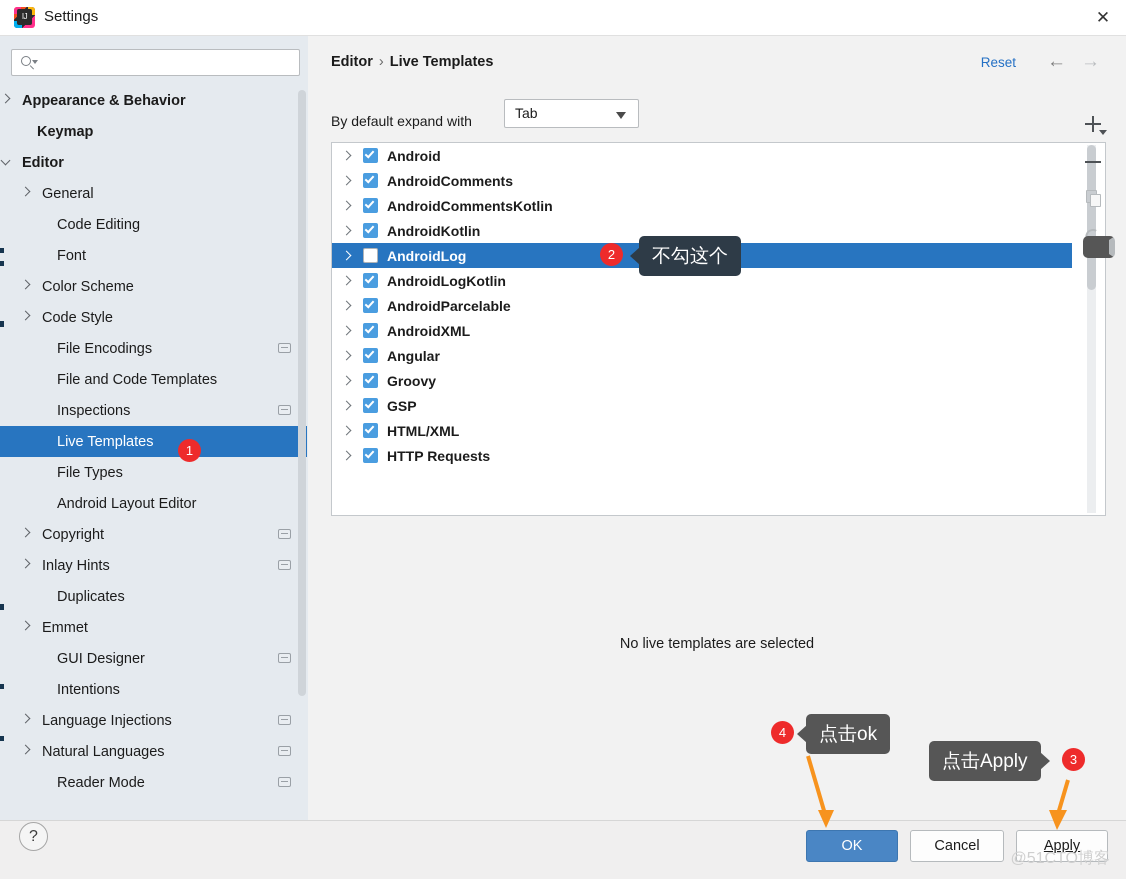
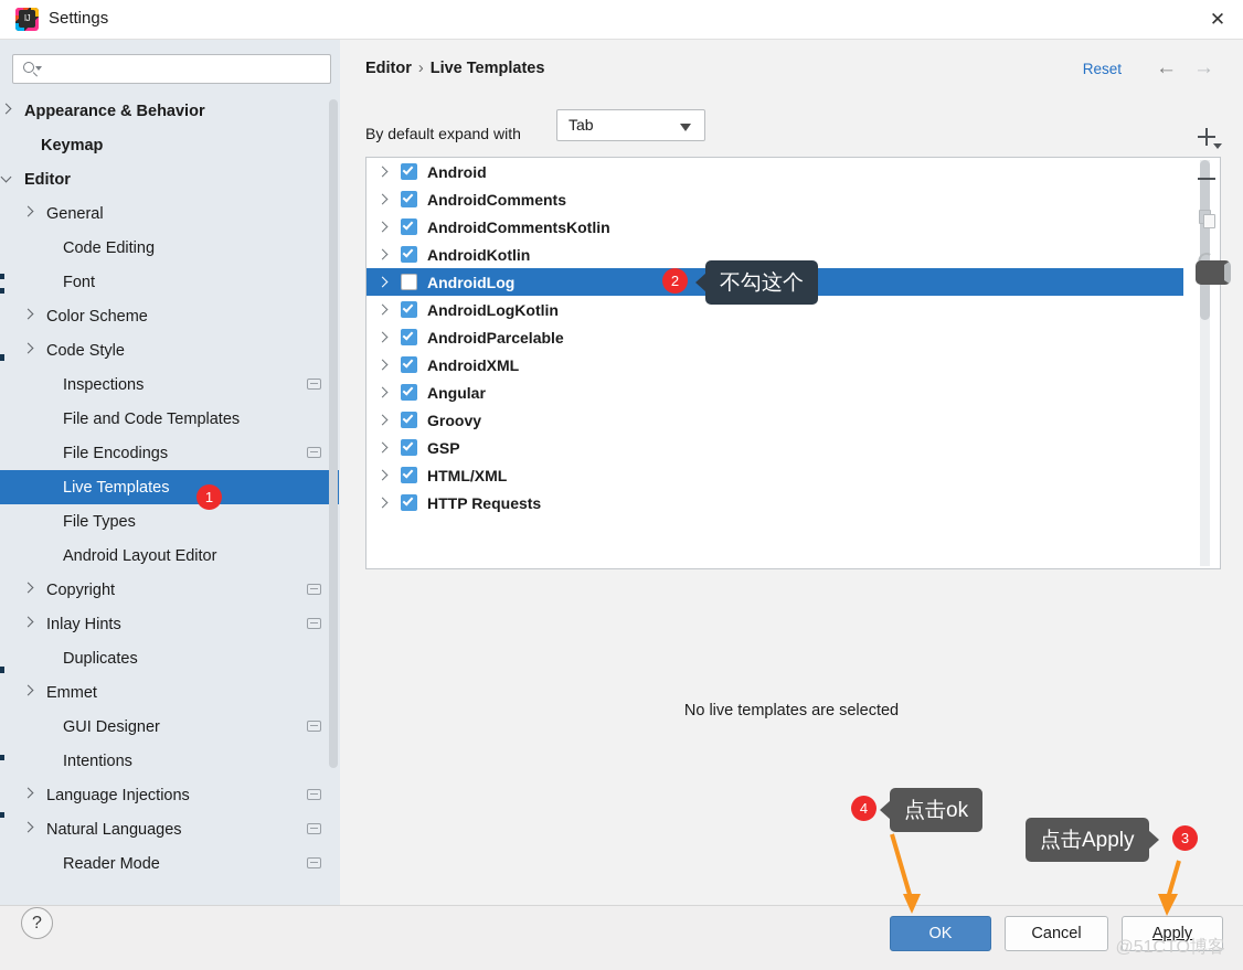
  IJ
  Settings
  ✕
  Appearance & Behavior
  Keymap
  Editor
  General
  Code Editing
  Font
  Color Scheme
  Code Style
- File Encodings
+ Inspections
  File and Code Templates
- Inspections
+ File Encodings
  Live Templates
  File Types
  Android Layout Editor
  Copyright
  Inlay Hints
  Duplicates
  Emmet
  GUI Designer
  Intentions
  Language Injections
  Natural Languages
  Reader Mode
  Editor › Live Templates
  Reset
  ←
  →
  By default expand with
  Tab
  Android
  AndroidComments
  AndroidCommentsKotlin
  AndroidKotlin
  AndroidLog
  AndroidLogKotlin
  AndroidParcelable
  AndroidXML
  Angular
  Groovy
  GSP
  HTML/XML
  HTTP Requests
  No live templates are selected
  ?
  OK
  Cancel
  Apply
  1
  2
  不勾这个
  3
  点击Apply
  4
  点击ok
  @51CTO博客
